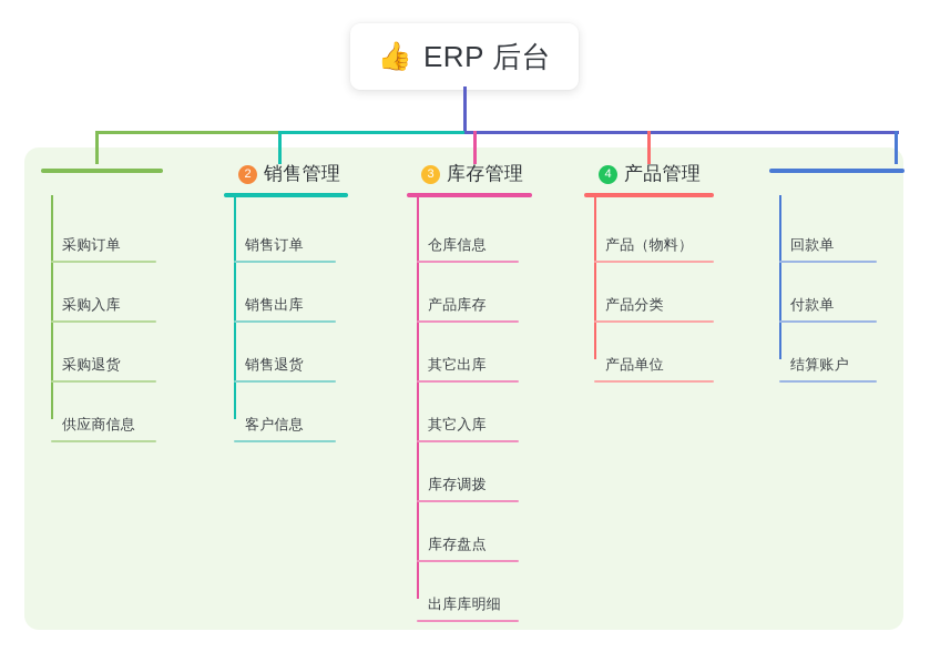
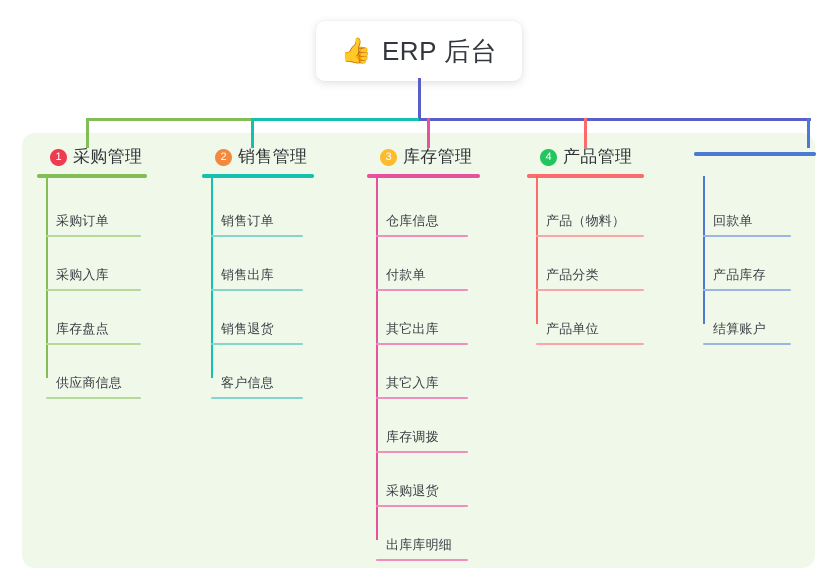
  👍
  ERP 后台
+ 1
+ 采购管理
  采购订单
  采购入库
- 采购退货
+ 库存盘点
  供应商信息
  2
  销售管理
  销售订单
  销售出库
  销售退货
  客户信息
  3
  库存管理
  仓库信息
- 产品库存
+ 付款单
  其它出库
  其它入库
  库存调拨
- 库存盘点
+ 采购退货
  出库库明细
  4
  产品管理
  产品（物料）
  产品分类
  产品单位
  回款单
- 付款单
+ 产品库存
  结算账户
